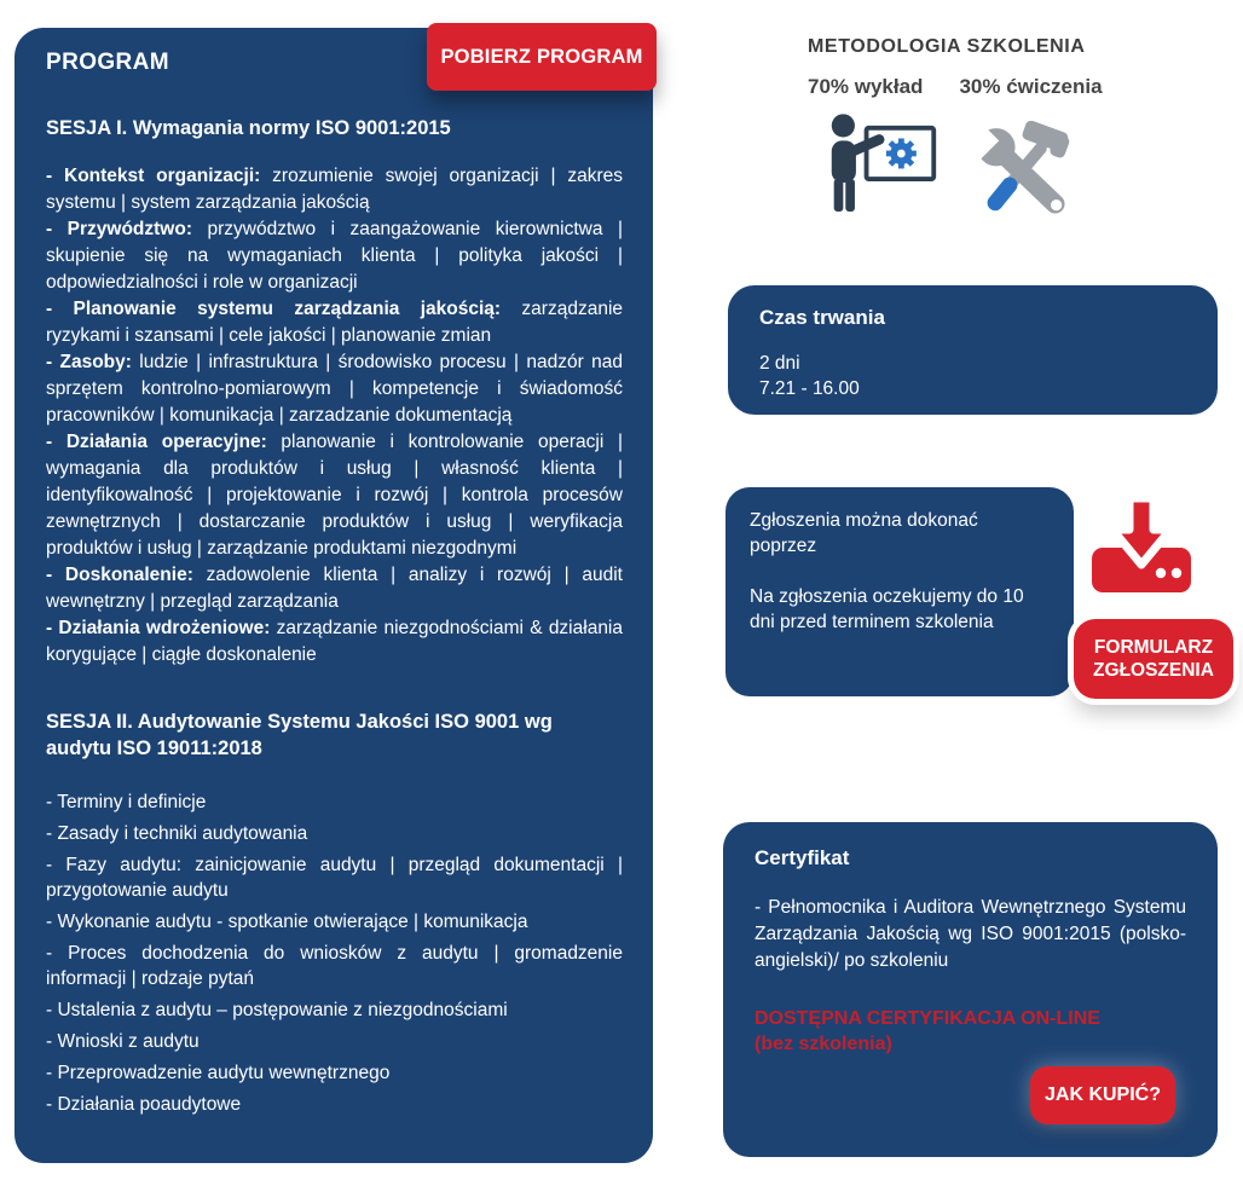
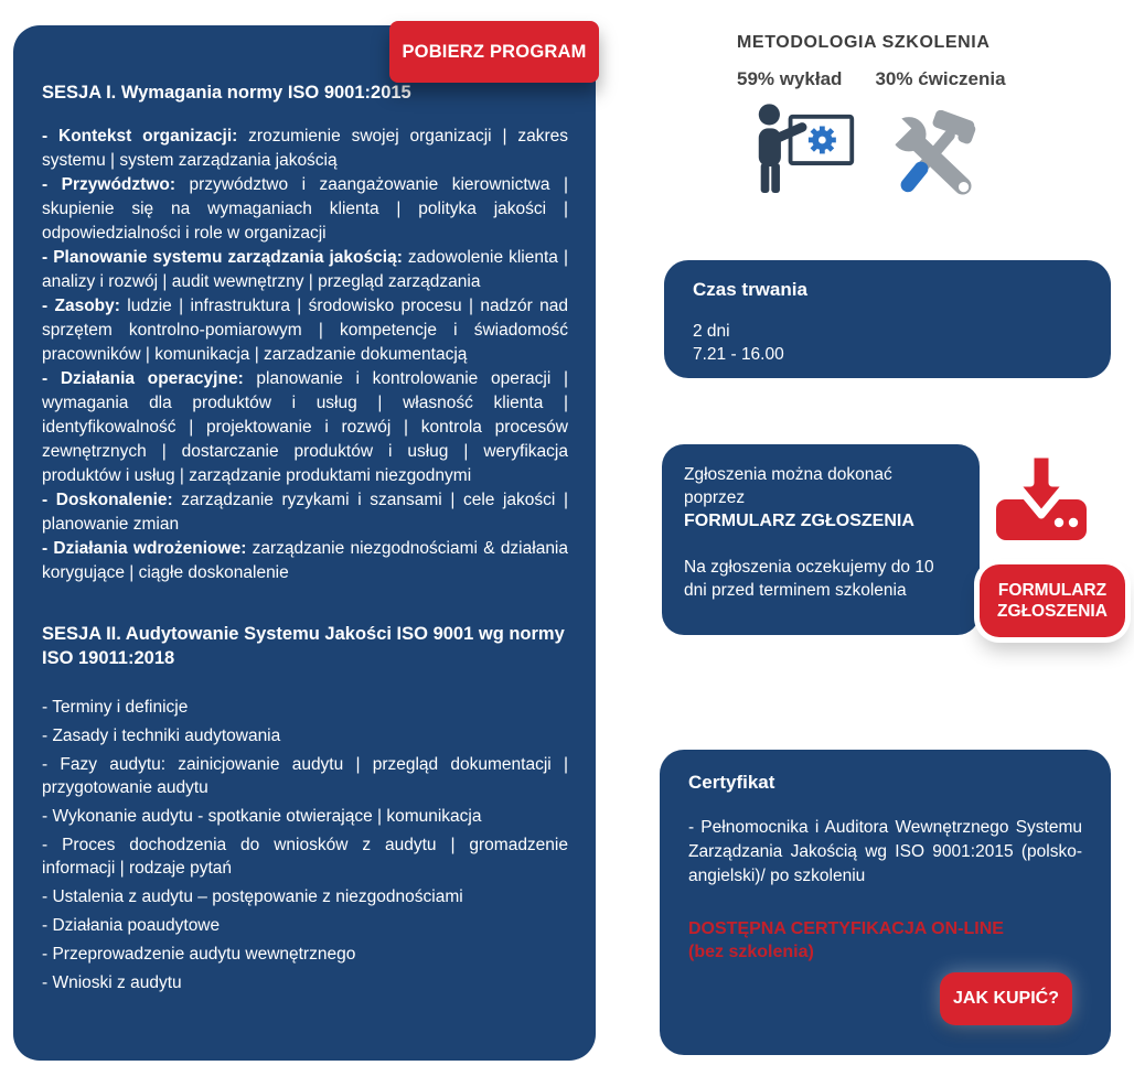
- PROGRAM
  POBIERZ PROGRAM
  SESJA I. Wymagania normy ISO 9001:2015
  - Kontekst organizacji: zrozumienie swojej organizacji | zakres systemu | system zarządzania jakością
  - Przywództwo: przywództwo i zaangażowanie kierownictwa | skupienie się na wymaganiach klienta | polityka jakości | odpowiedzialności i role w organizacji
- - Planowanie systemu zarządzania jakością: zarządzanie ryzykami i szansami | cele jakości | planowanie zmian
+ - Planowanie systemu zarządzania jakością: zadowolenie klienta | analizy i rozwój | audit wewnętrzny | przegląd zarządzania
  - Zasoby: ludzie | infrastruktura | środowisko procesu | nadzór nad sprzętem kontrolno-pomiarowym | kompetencje i świadomość pracowników | komunikacja | zarzadzanie dokumentacją
  - Działania operacyjne: planowanie i kontrolowanie operacji | wymagania dla produktów i usług | własność klienta | identyfikowalność | projektowanie i rozwój | kontrola procesów zewnętrznych | dostarczanie produktów i usług | weryfikacja produktów i usług | zarządzanie produktami niezgodnymi
- - Doskonalenie: zadowolenie klienta | analizy i rozwój | audit wewnętrzny | przegląd zarządzania
+ - Doskonalenie: zarządzanie ryzykami i szansami | cele jakości | planowanie zmian
  - Działania wdrożeniowe: zarządzanie niezgodnościami & działania korygujące | ciągłe doskonalenie
- SESJA II. Audytowanie Systemu Jakości ISO 9001 wg audytu ISO 19011:2018
+ SESJA II. Audytowanie Systemu Jakości ISO 9001 wg normy ISO 19011:2018
  - Terminy i definicje
  - Zasady i techniki audytowania
  - Fazy audytu: zainicjowanie audytu | przegląd dokumentacji | przygotowanie audytu
  - Wykonanie audytu - spotkanie otwierające | komunikacja
  - Proces dochodzenia do wniosków z audytu | gromadzenie informacji | rodzaje pytań
  - Ustalenia z audytu – postępowanie z niezgodnościami
- - Wnioski z audytu
+ - Działania poaudytowe
  - Przeprowadzenie audytu wewnętrznego
- - Działania poaudytowe
+ - Wnioski z audytu
  METODOLOGIA SZKOLENIA
- 70% wykład
+ 59% wykład
  30% ćwiczenia
  Czas trwania
  2 dni
  7.21 - 16.00
  Zgłoszenia można dokonać poprzez
+ FORMULARZ ZGŁOSZENIA
  Na zgłoszenia oczekujemy do 10 dni przed terminem szkolenia
  FORMULARZ
  ZGŁOSZENIA
  Certyfikat
  - Pełnomocnika i Auditora Wewnętrznego Systemu Zarządzania Jakością wg ISO 9001:2015 (polsko-angielski)/ po szkoleniu
  DOSTĘPNA CERTYFIKACJA ON-LINE
  (bez szkolenia)
  JAK KUPIĆ?
